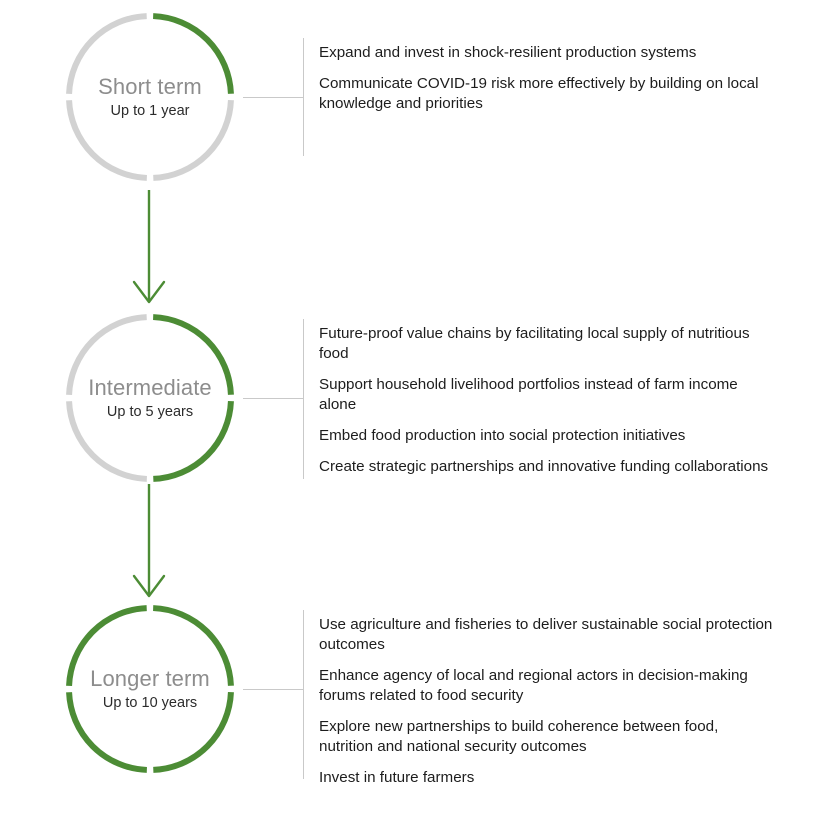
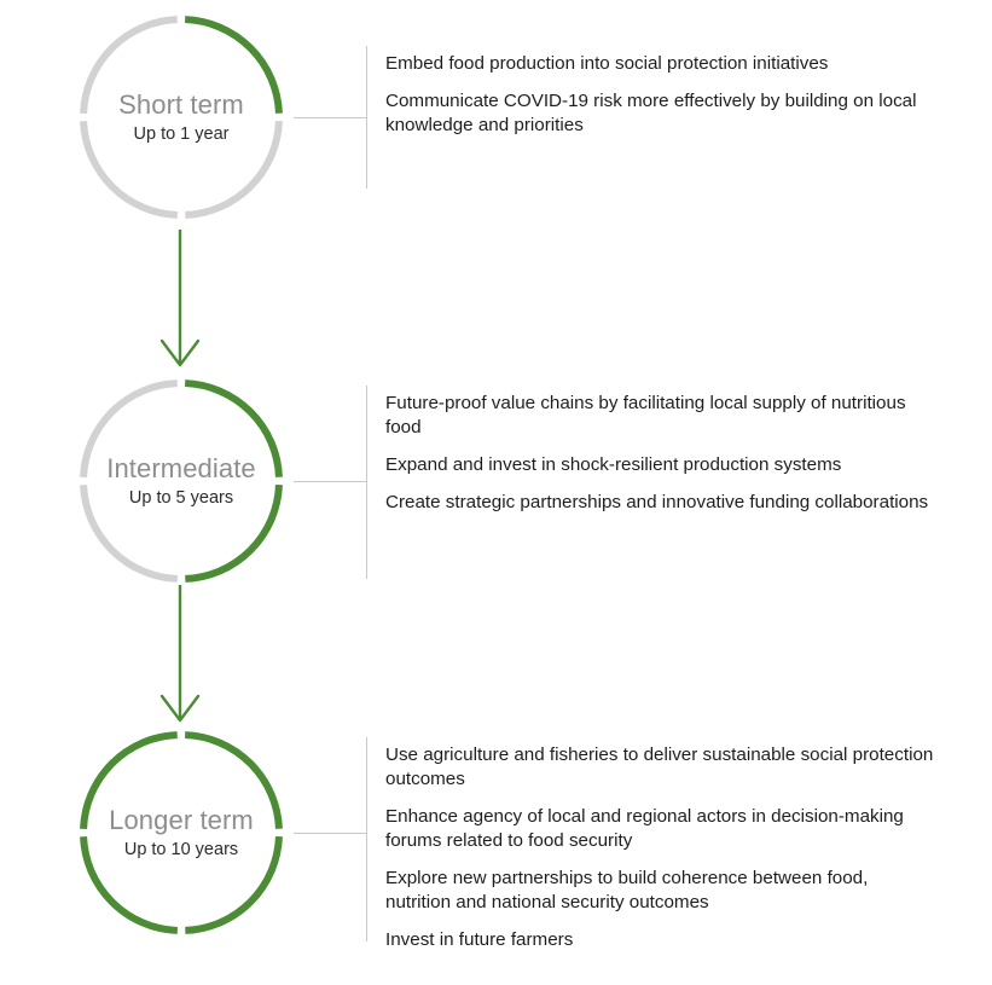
  Short term
  Up to 1 year
- Expand and invest in shock-resilient production systems
+ Embed food production into social protection initiatives
  Communicate COVID-19 risk more effectively by building on local knowledge and priorities
  Intermediate
  Up to 5 years
  Future-proof value chains by facilitating local supply of nutritious food
- Support household livelihood portfolios instead of farm income alone
- Embed food production into social protection initiatives
+ Expand and invest in shock-resilient production systems
  Create strategic partnerships and innovative funding collaborations
  Longer term
  Up to 10 years
  Use agriculture and fisheries to deliver sustainable social protection outcomes
  Enhance agency of local and regional actors in decision-making forums related to food security
  Explore new partnerships to build coherence between food, nutrition and national security outcomes
  Invest in future farmers
